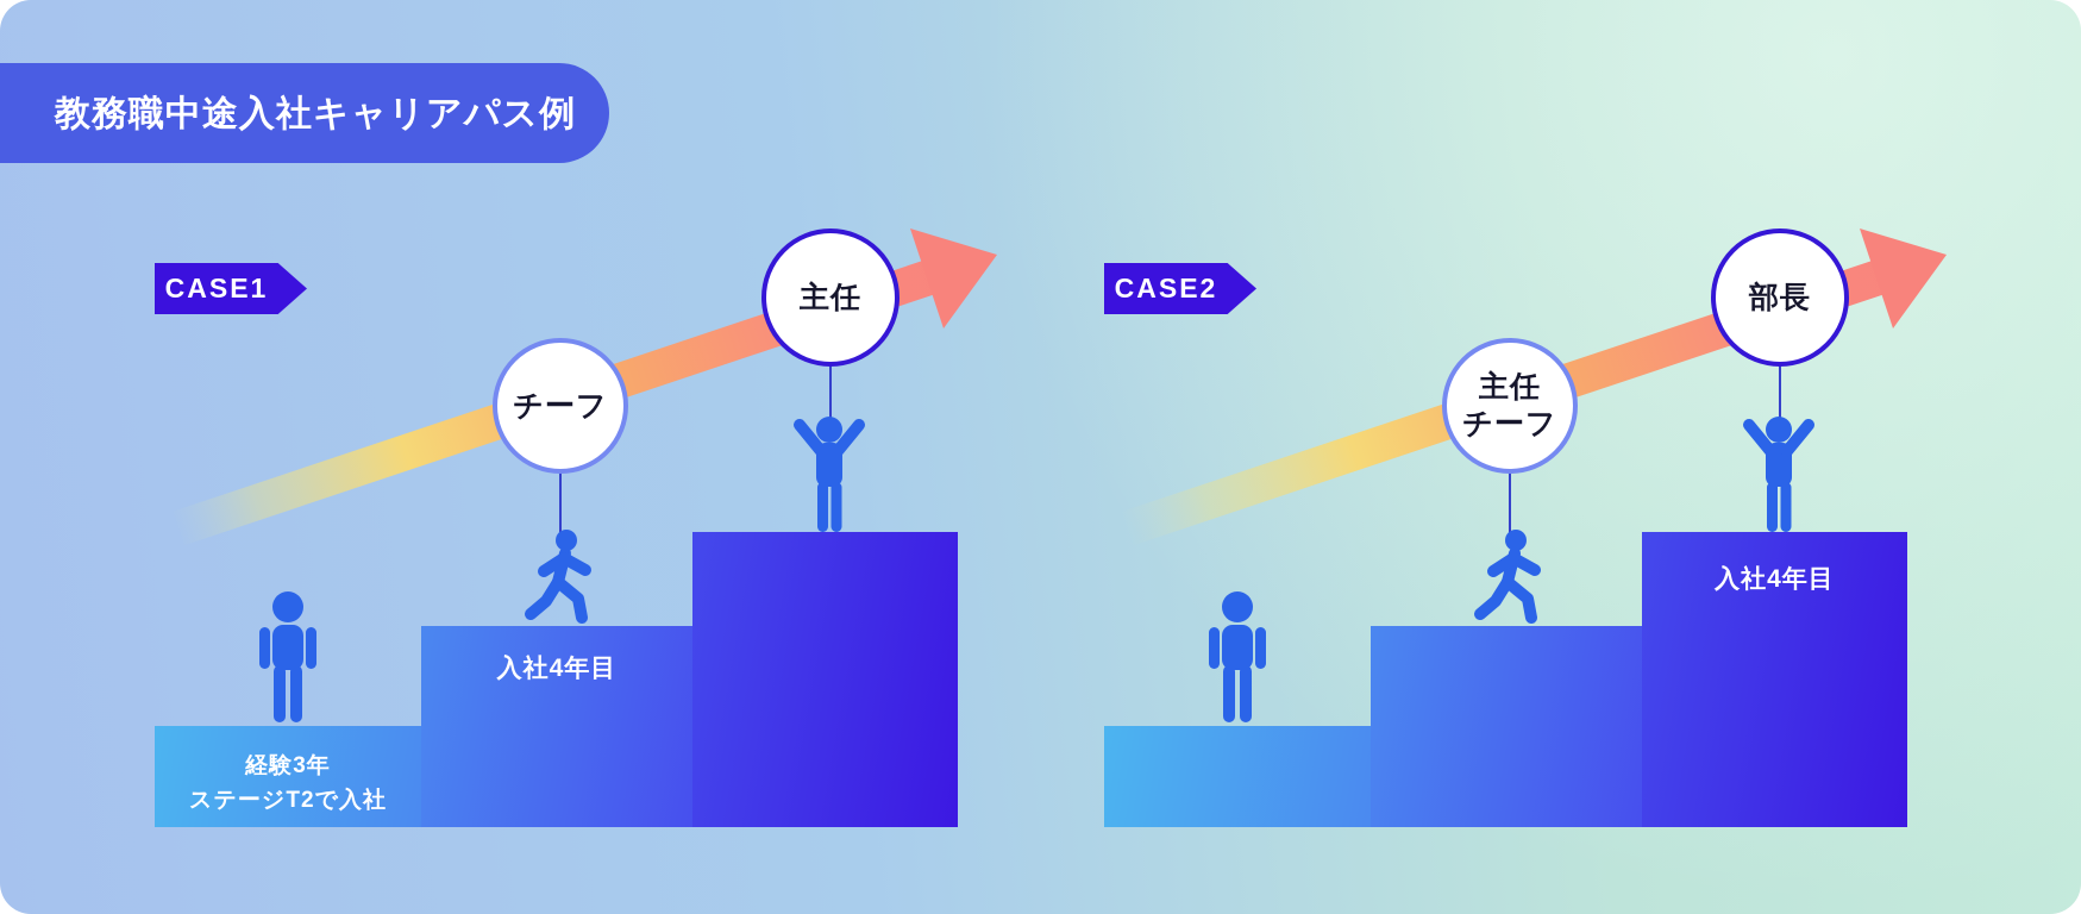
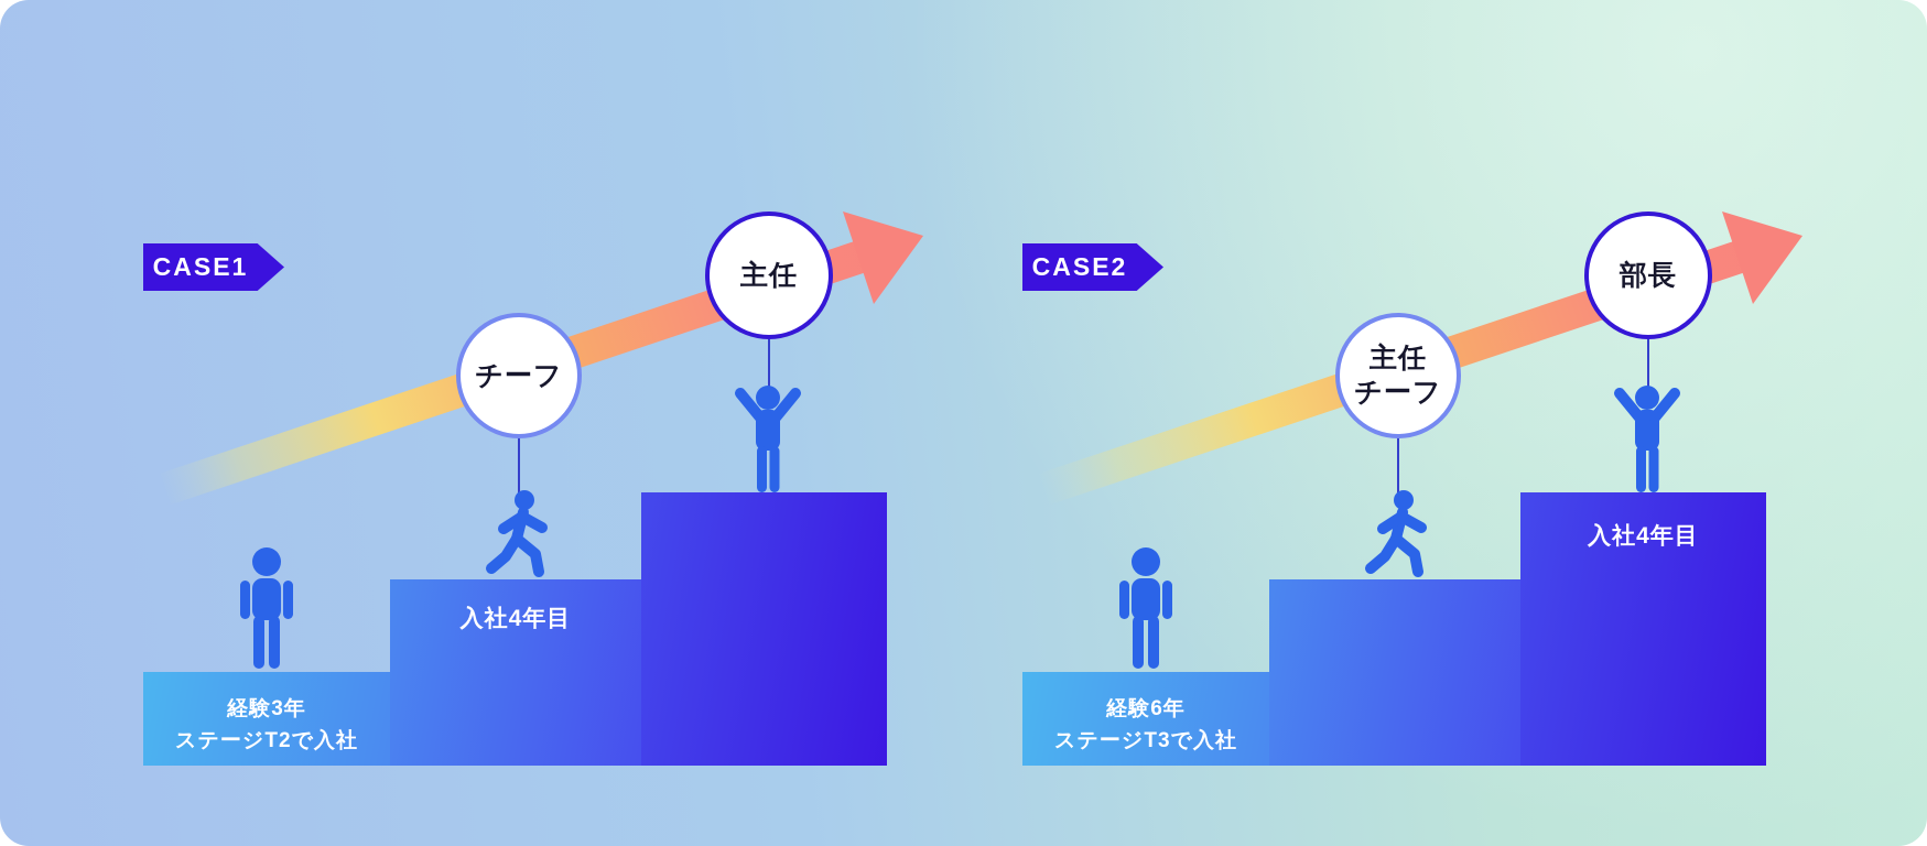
- 教務職中途入社キャリアパス例
  CASE1
  経験3年
  ステージT2で入社
  入社4年目
  チーフ
  主任
  CASE2
+ 経験6年
+ ステージT3で入社
  入社4年目
  主任
  チーフ
  部長
